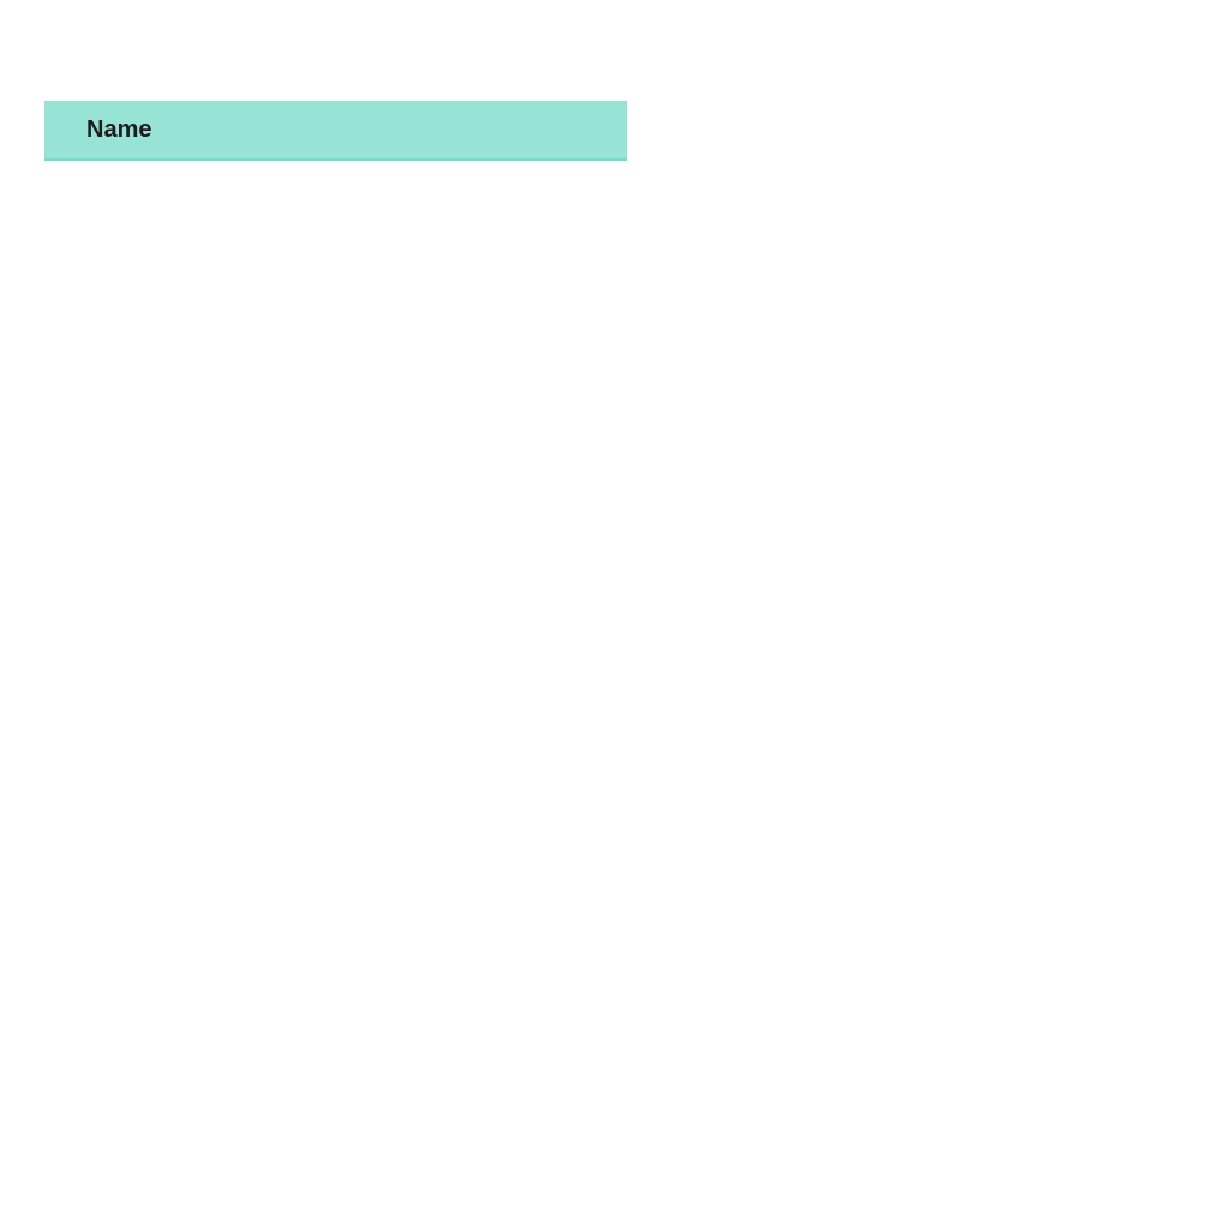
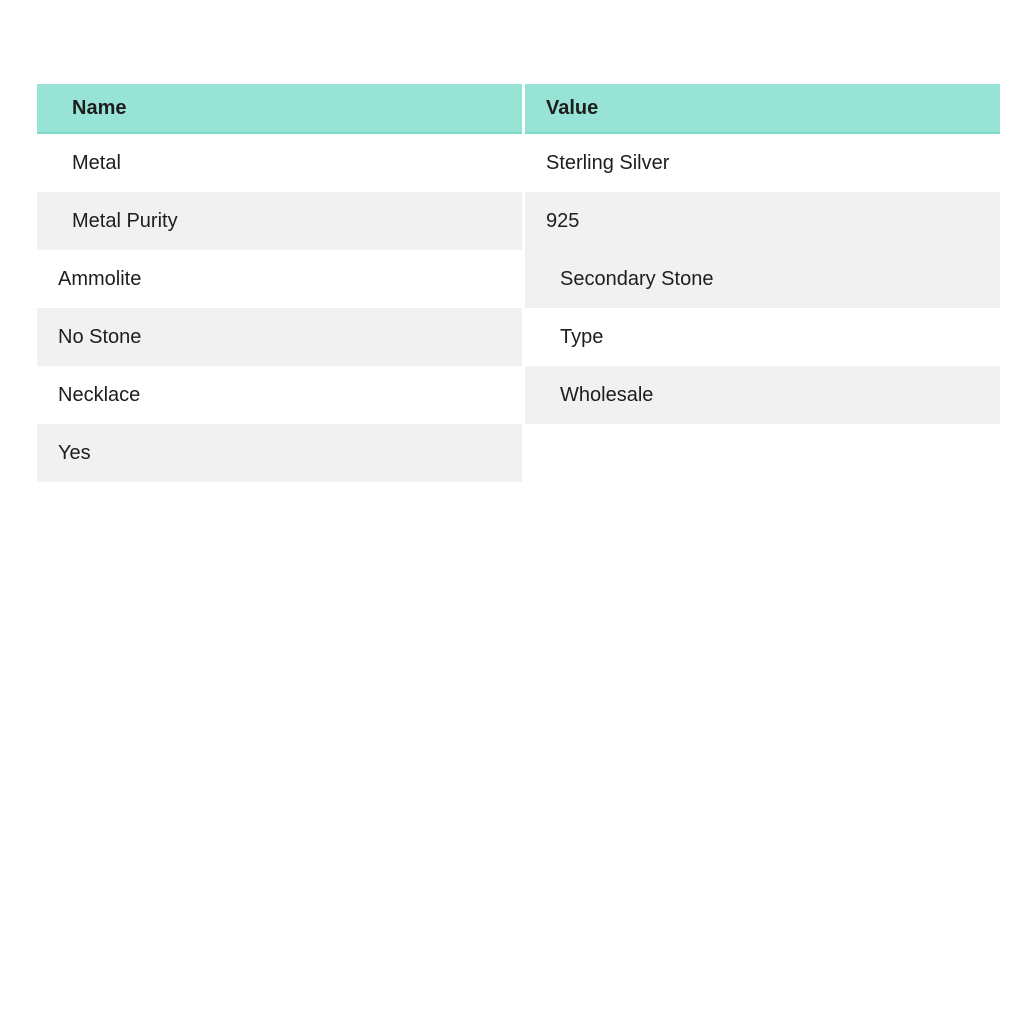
  Name
+ Value
+ Metal
+ Sterling Silver
+ Metal Purity
+ 925
+ Ammolite
+ Secondary Stone
+ No Stone
+ Type
+ Necklace
+ Wholesale
+ Yes
